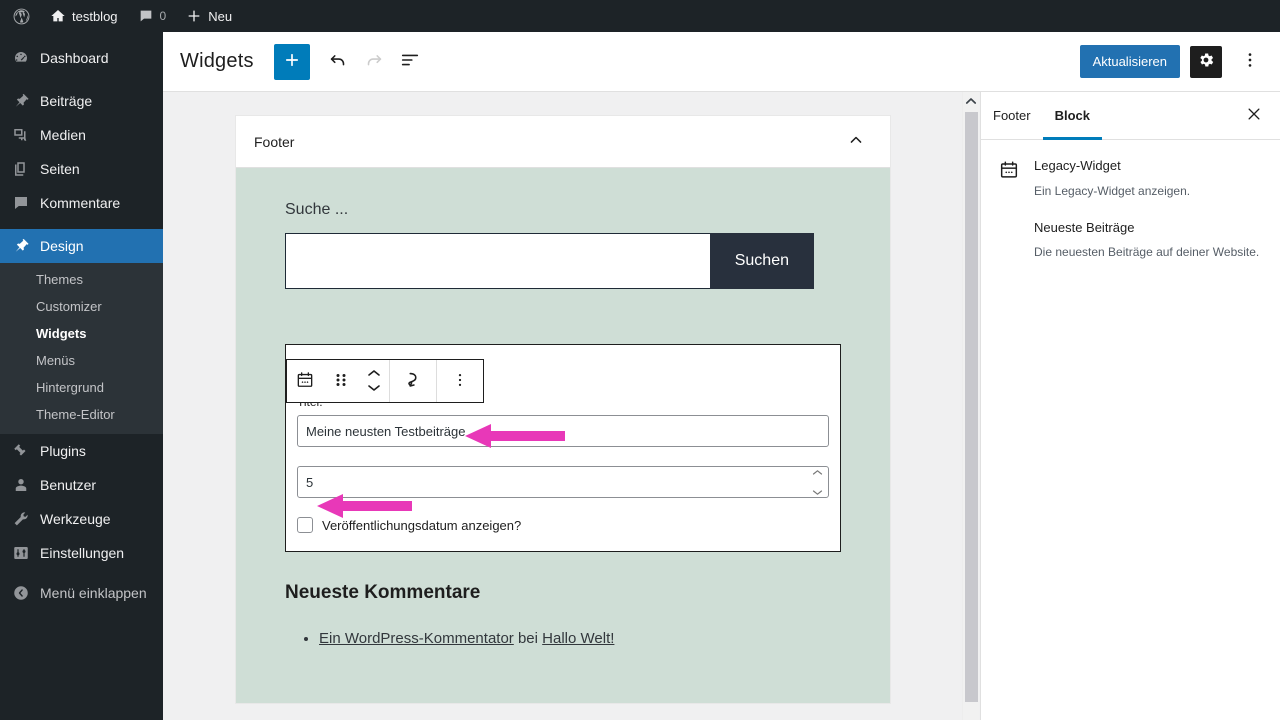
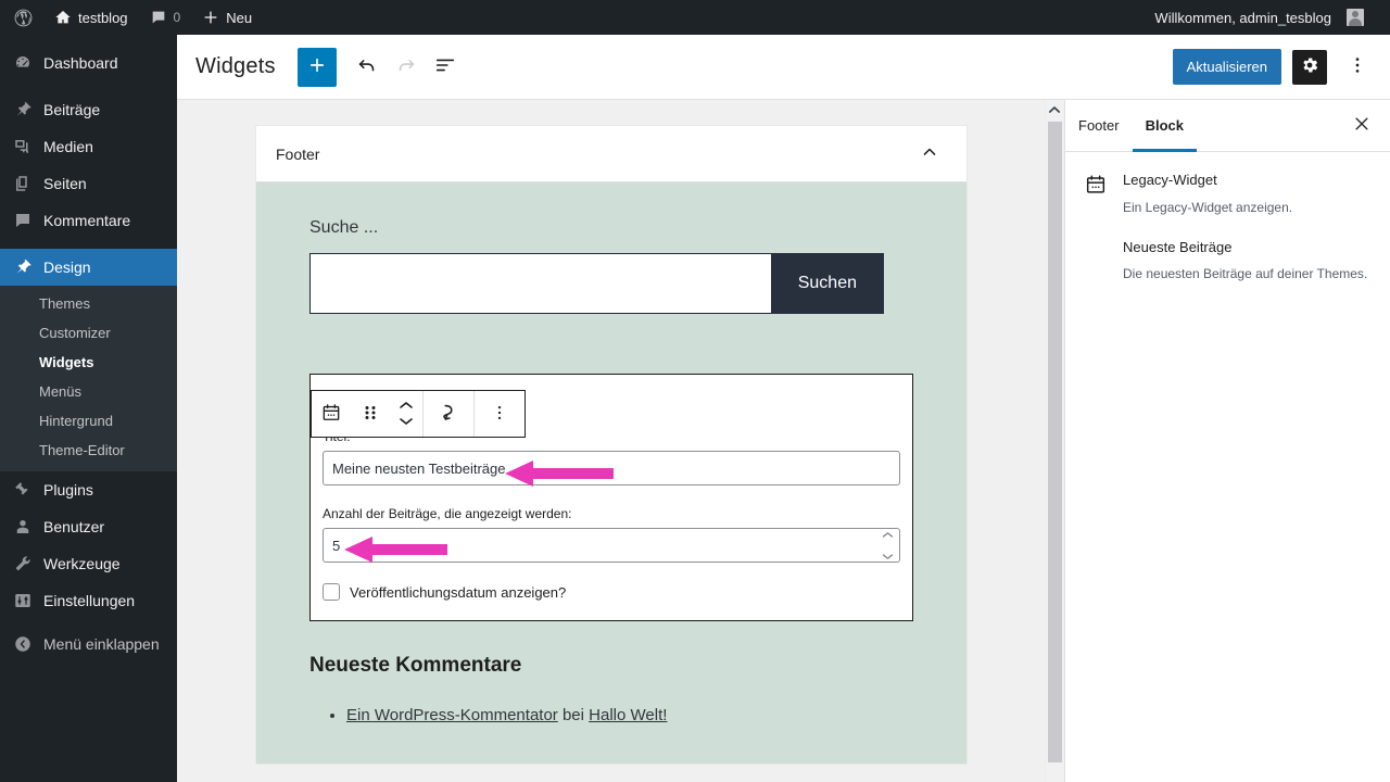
  testblog
  0
  Neu
+ Willkommen, admin_tesblog
  Dashboard
  Beiträge
  Medien
  Seiten
  Kommentare
  Design
  Themes
  Customizer
  Widgets
  Menüs
  Hintergrund
  Theme-Editor
  Plugins
  Benutzer
  Werkzeuge
  Einstellungen
  Menü einklappen
  Widgets
  Aktualisieren
  Footer
  Suche ...
  Suchen
  Meine neusten Testbeiträge
+ Anzahl der Beiträge, die angezeigt werden:
  5
  Veröffentlichungsdatum anzeigen?
  Neueste Kommentare
  Ein WordPress-Kommentator bei Hallo Welt!
  Footer
  Block
  Legacy-Widget
  Ein Legacy-Widget anzeigen.
  Neueste Beiträge
- Die neuesten Beiträge auf deiner Website.
+ Die neuesten Beiträge auf deiner Themes.
